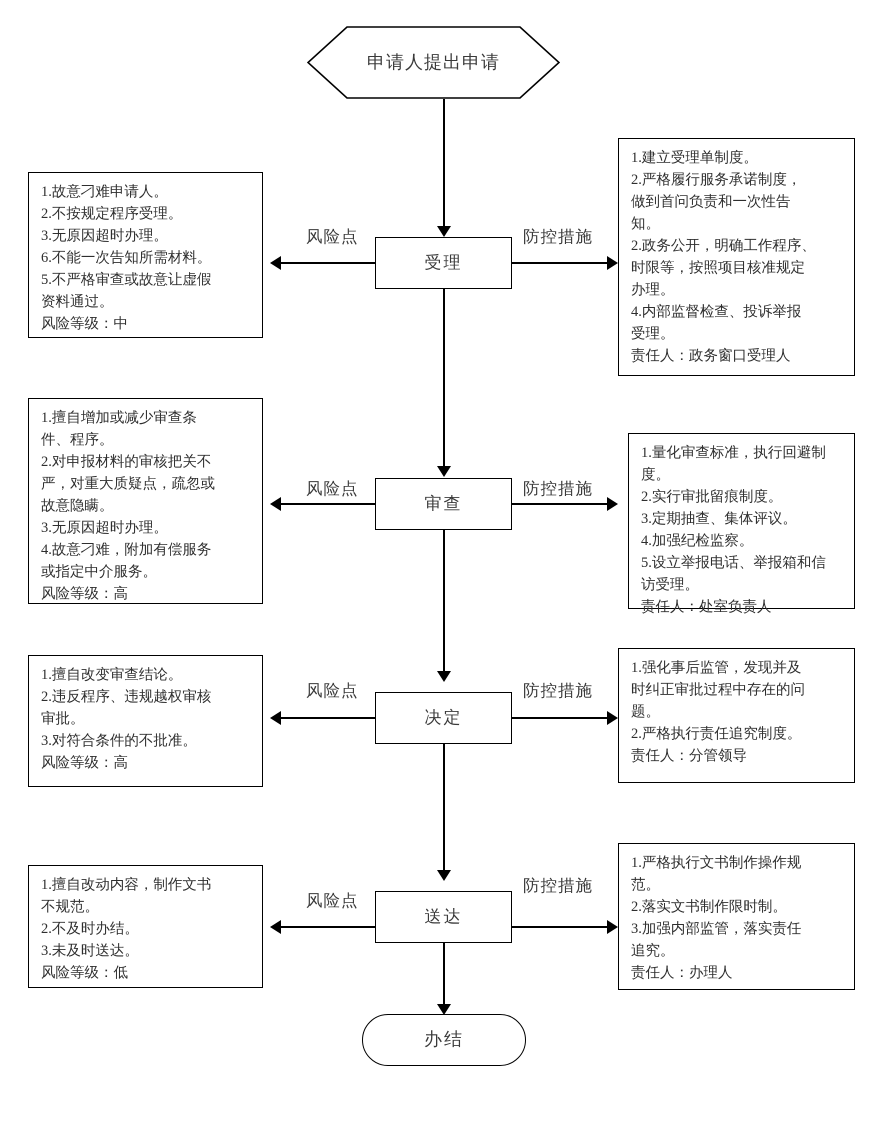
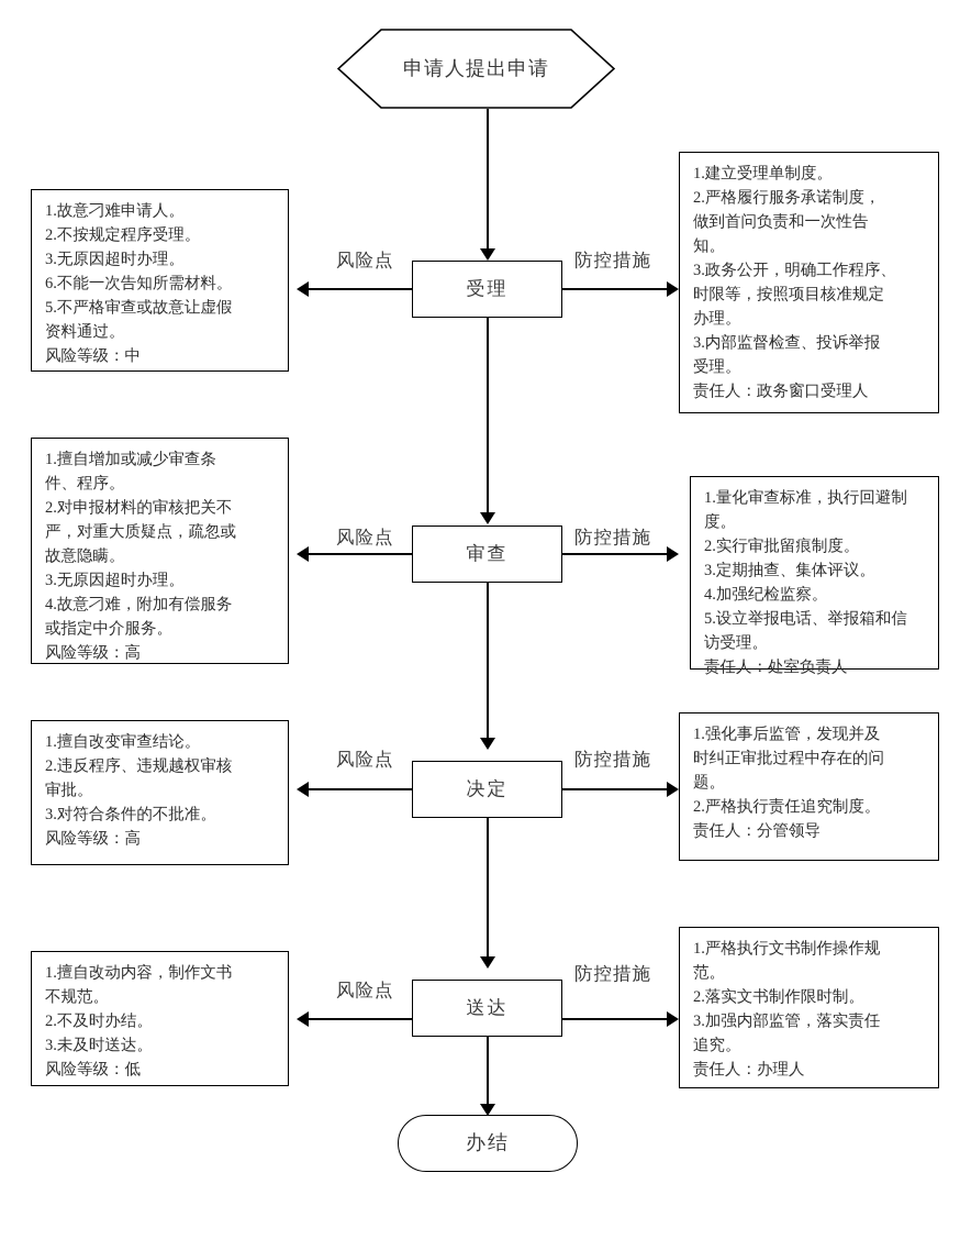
  申请人提出申请
  受理
  风险点
  防控措施
  1.故意刁难申请人。
  2.不按规定程序受理。
  3.无原因超时办理。
  6.不能一次告知所需材料。
  5.不严格审查或故意让虚假
  资料通过。
  风险等级：中
  1.建立受理单制度。
  2.严格履行服务承诺制度，
  做到首问负责和一次性告
  知。
- 2.政务公开，明确工作程序、
+ 3.政务公开，明确工作程序、
  时限等，按照项目核准规定
  办理。
- 4.内部监督检查、投诉举报
+ 3.内部监督检查、投诉举报
  受理。
  责任人：政务窗口受理人
  审查
  风险点
  防控措施
  1.擅自增加或减少审查条
  件、程序。
  2.对申报材料的审核把关不
  严，对重大质疑点，疏忽或
  故意隐瞒。
  3.无原因超时办理。
  4.故意刁难，附加有偿服务
  或指定中介服务。
  风险等级：高
  1.量化审查标准，执行回避制
  度。
  2.实行审批留痕制度。
  3.定期抽查、集体评议。
  4.加强纪检监察。
  5.设立举报电话、举报箱和信
  访受理。
  责任人：处室负责人
  决定
  风险点
  防控措施
  1.擅自改变审查结论。
  2.违反程序、违规越权审核
  审批。
  3.对符合条件的不批准。
  风险等级：高
  1.强化事后监管，发现并及
  时纠正审批过程中存在的问
  题。
  2.严格执行责任追究制度。
  责任人：分管领导
  送达
  风险点
  防控措施
  1.擅自改动内容，制作文书
  不规范。
  2.不及时办结。
  3.未及时送达。
  风险等级：低
  1.严格执行文书制作操作规
  范。
  2.落实文书制作限时制。
  3.加强内部监管，落实责任
  追究。
  责任人：办理人
  办结
